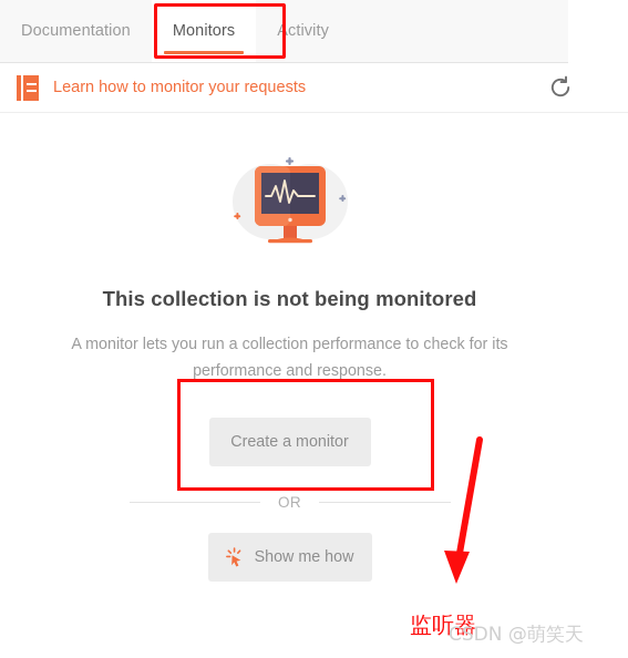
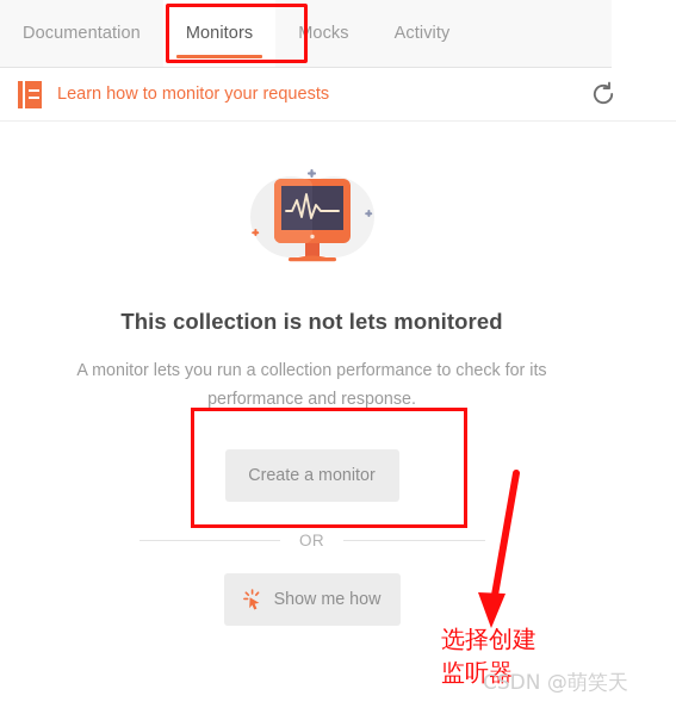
  Documentation
  Monitors
+ Mocks
  Activity
  Learn how to monitor your requests
- This collection is not being monitored
+ This collection is not lets monitored
  A monitor lets you run a collection performance to check for its performance and response.
  Create a monitor
  OR
  Show me how
+ 选择创建
  监听器
  CSDN @萌笑天
